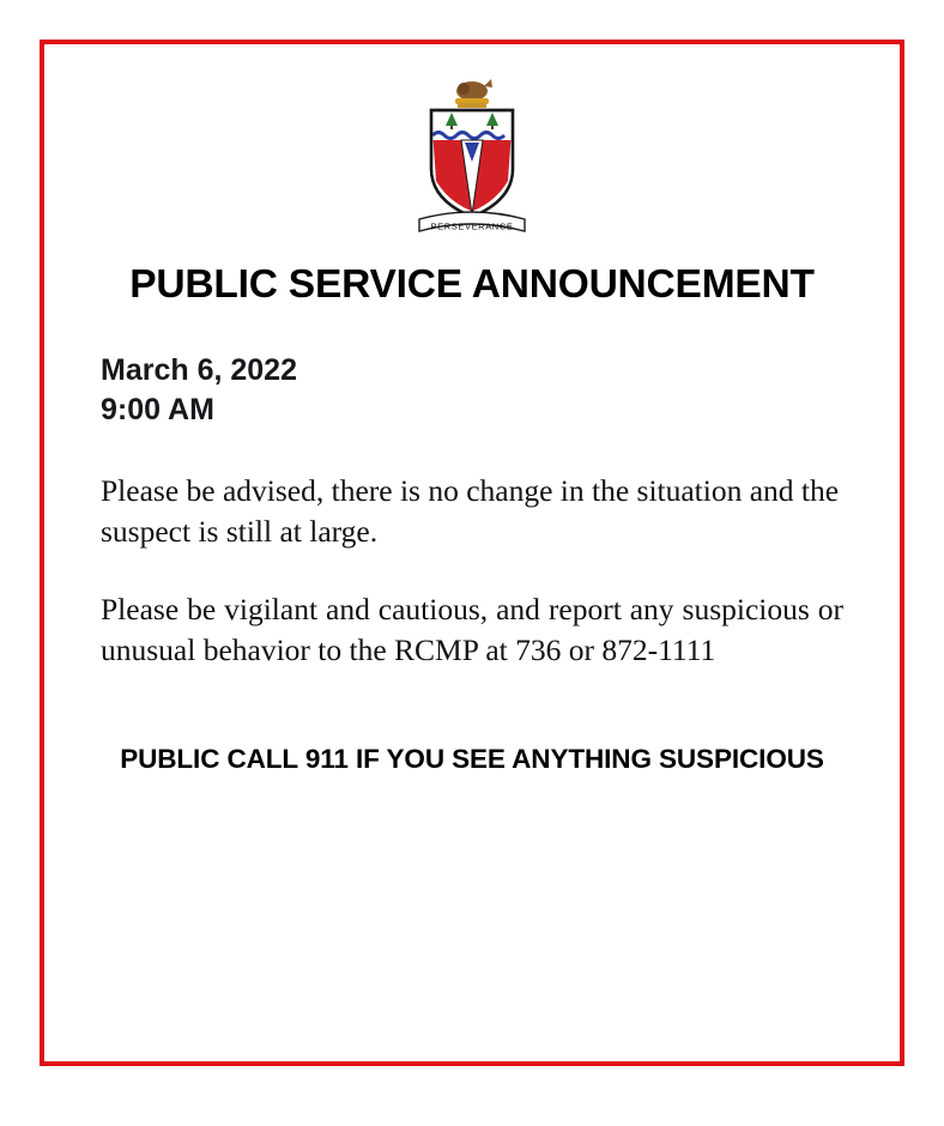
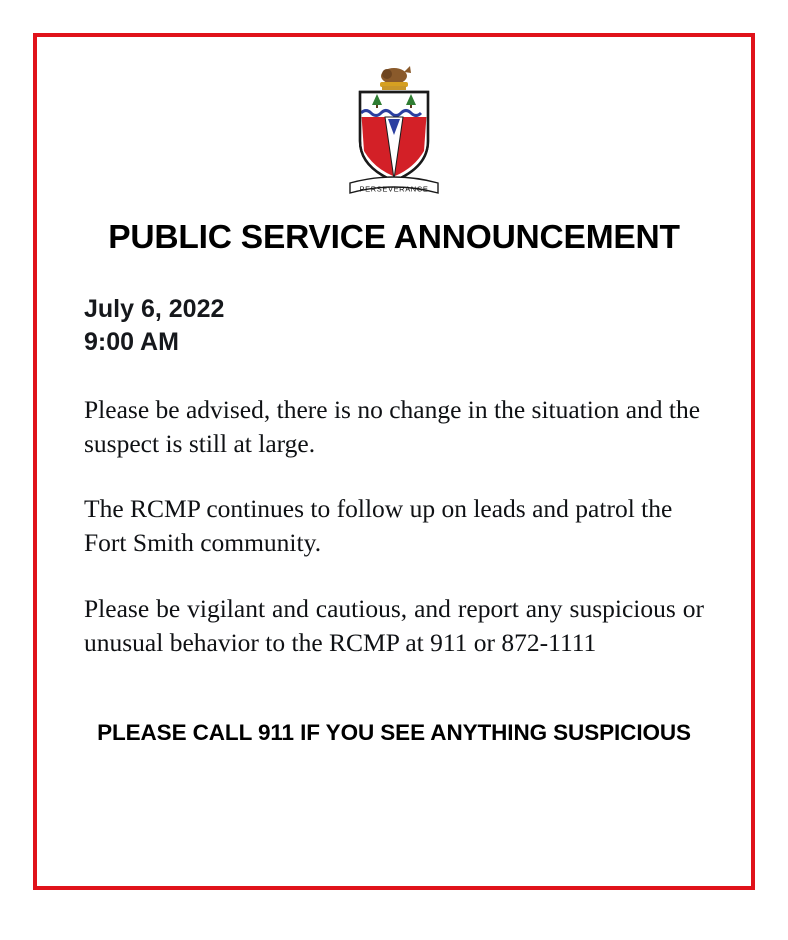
  PERSEVERANCE
  PUBLIC SERVICE ANNOUNCEMENT
- March 6, 2022
+ July 6, 2022
  9:00 AM
  Please be advised, there is no change in the situation and the suspect is still at large.
+ The RCMP continues to follow up on leads and patrol the Fort Smith community.
- Please be vigilant and cautious, and report any suspicious or unusual behavior to the RCMP at 736 or 872-1111
+ Please be vigilant and cautious, and report any suspicious or unusual behavior to the RCMP at 911 or 872-1111
- PUBLIC CALL 911 IF YOU SEE ANYTHING SUSPICIOUS
+ PLEASE CALL 911 IF YOU SEE ANYTHING SUSPICIOUS
